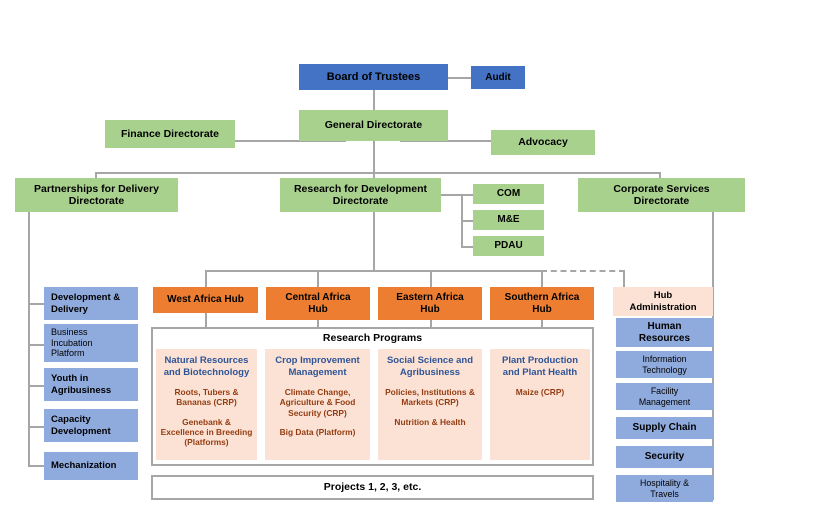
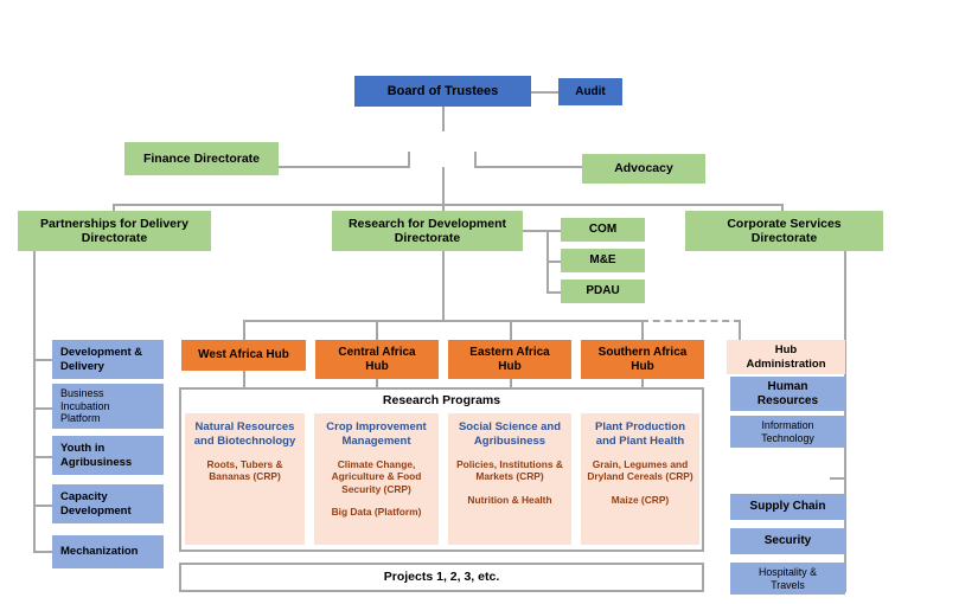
  Board of Trustees
  Audit
- General Directorate
  Finance Directorate
  Advocacy
  Partnerships for Delivery
  Directorate
  Research for Development
  Directorate
  Corporate Services
  Directorate
  COM
  M&E
  PDAU
  Development &
  Delivery
  Business
  Incubation
  Platform
  Youth in
  Agribusiness
  Capacity
  Development
  Mechanization
  West Africa Hub
  Central Africa
  Hub
  Eastern Africa
  Hub
  Southern Africa
  Hub
  Research Programs
  Natural Resources and Biotechnology
  Roots, Tubers & Bananas (CRP)
- Genebank & Excellence in Breeding (Platforms)
  Crop Improvement Management
  Climate Change, Agriculture & Food Security (CRP)
  Big Data (Platform)
  Social Science and Agribusiness
  Policies, Institutions & Markets (CRP)
  Nutrition & Health
  Plant Production and Plant Health
+ Grain, Legumes and Dryland Cereals (CRP)
  Maize (CRP)
  Projects 1, 2, 3, etc.
  Hub
  Administration
  Human
  Resources
  Information
  Technology
- Facility
- Management
  Supply Chain
  Security
  Hospitality &
  Travels
